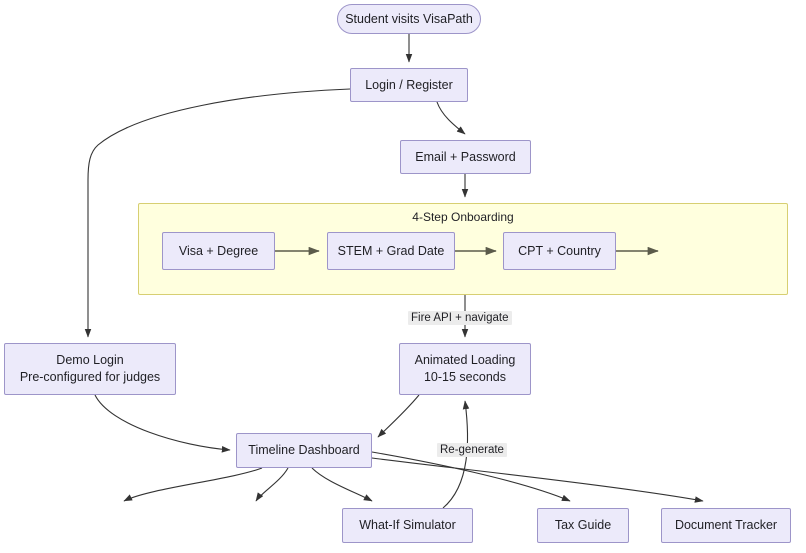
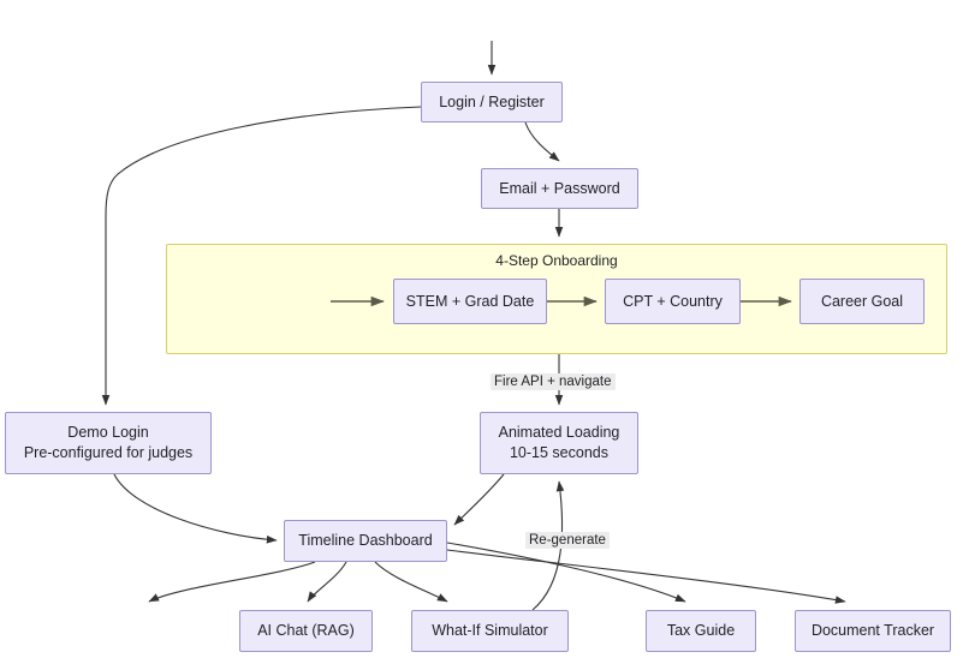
  4-Step Onboarding
- Student visits VisaPath
  Login / Register
  Email + Password
- Visa + Degree
  STEM + Grad Date
  CPT + Country
+ Career Goal
  Demo Login
  Pre-configured for judges
  Animated Loading
  10-15 seconds
  Timeline Dashboard
+ AI Chat (RAG)
  What-If Simulator
  Tax Guide
  Document Tracker
  Fire API + navigate
  Re-generate
